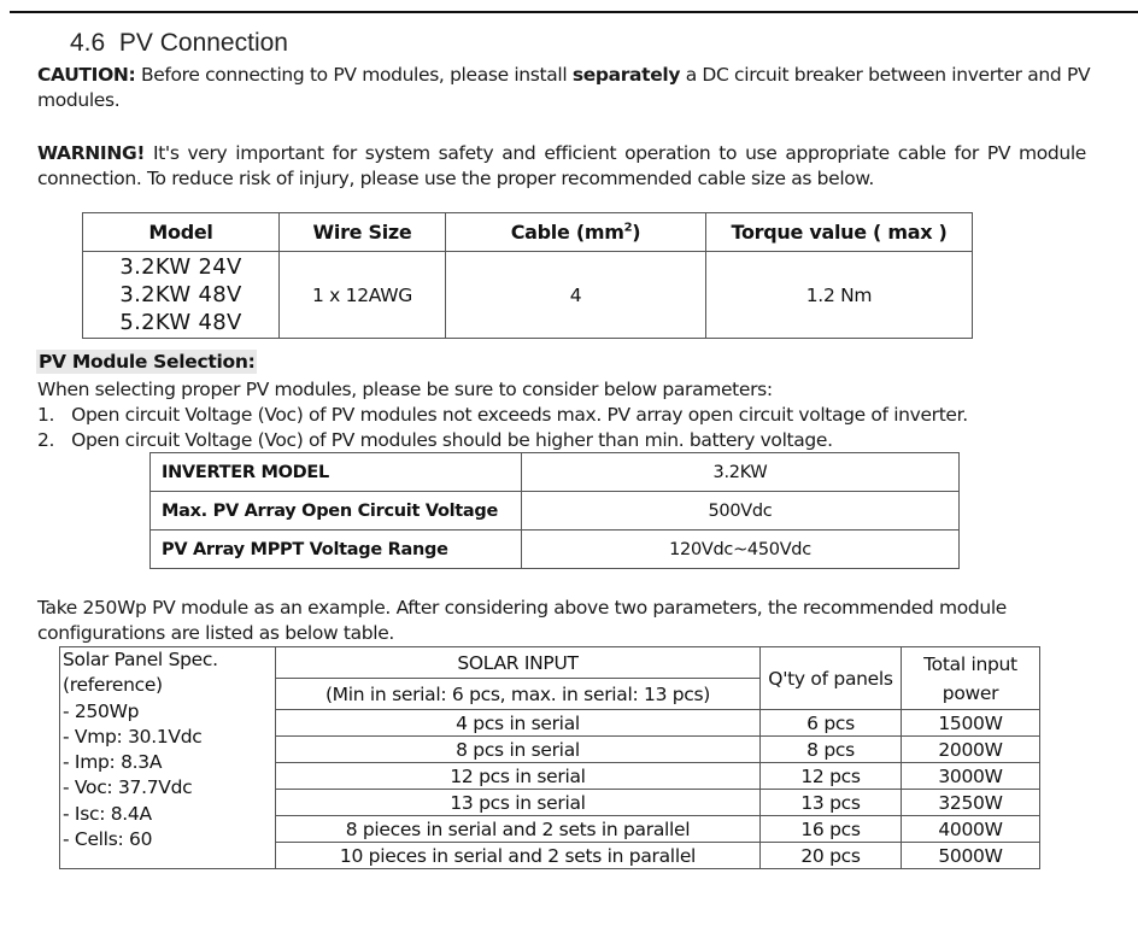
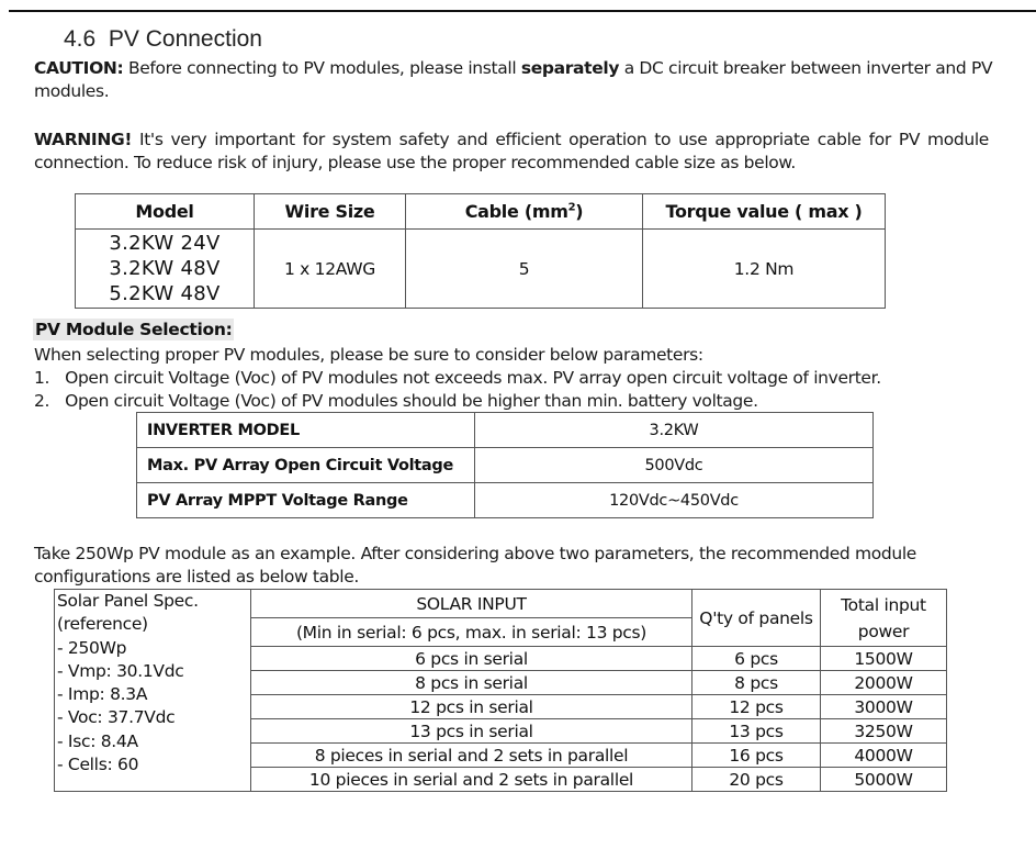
  4.6 PV Connection
  CAUTION: Before connecting to PV modules, please install separately a DC circuit breaker between inverter and PV modules.
  WARNING! It's very important for system safety and efficient operation to use appropriate cable for PV module connection. To reduce risk of injury, please use the proper recommended cable size as below.
  Model	Wire Size	Cable (mm2)	Torque value ( max )
- 3.2KW 24V 3.2KW 48V 5.2KW 48V	1 x 12AWG	4	1.2 Nm
+ 3.2KW 24V 3.2KW 48V 5.2KW 48V	1 x 12AWG	5	1.2 Nm
  PV Module Selection:
  When selecting proper PV modules, please be sure to consider below parameters:
  1. Open circuit Voltage (Voc) of PV modules not exceeds max. PV array open circuit voltage of inverter.
  2. Open circuit Voltage (Voc) of PV modules should be higher than min. battery voltage.
  INVERTER MODEL	3.2KW
  Max. PV Array Open Circuit Voltage	500Vdc
  PV Array MPPT Voltage Range	120Vdc~450Vdc
  Take 250Wp PV module as an example. After considering above two parameters, the recommended module configurations are listed as below table.
  Solar Panel Spec. (reference) - 250Wp - Vmp: 30.1Vdc - Imp: 8.3A - Voc: 37.7Vdc - Isc: 8.4A - Cells: 60	SOLAR INPUT	Q'ty of panels	Total input power
  (Min in serial: 6 pcs, max. in serial: 13 pcs)
- 4 pcs in serial	6 pcs	1500W
+ 6 pcs in serial	6 pcs	1500W
  8 pcs in serial	8 pcs	2000W
  12 pcs in serial	12 pcs	3000W
  13 pcs in serial	13 pcs	3250W
  8 pieces in serial and 2 sets in parallel	16 pcs	4000W
  10 pieces in serial and 2 sets in parallel	20 pcs	5000W
